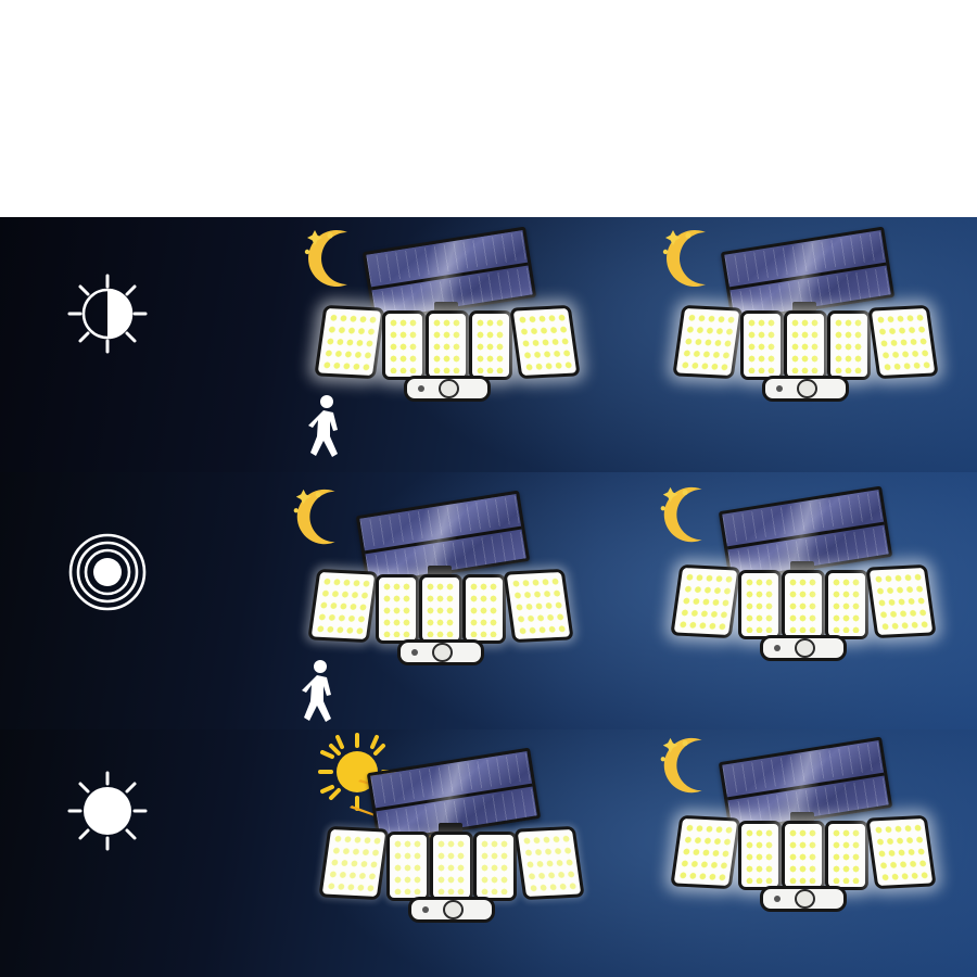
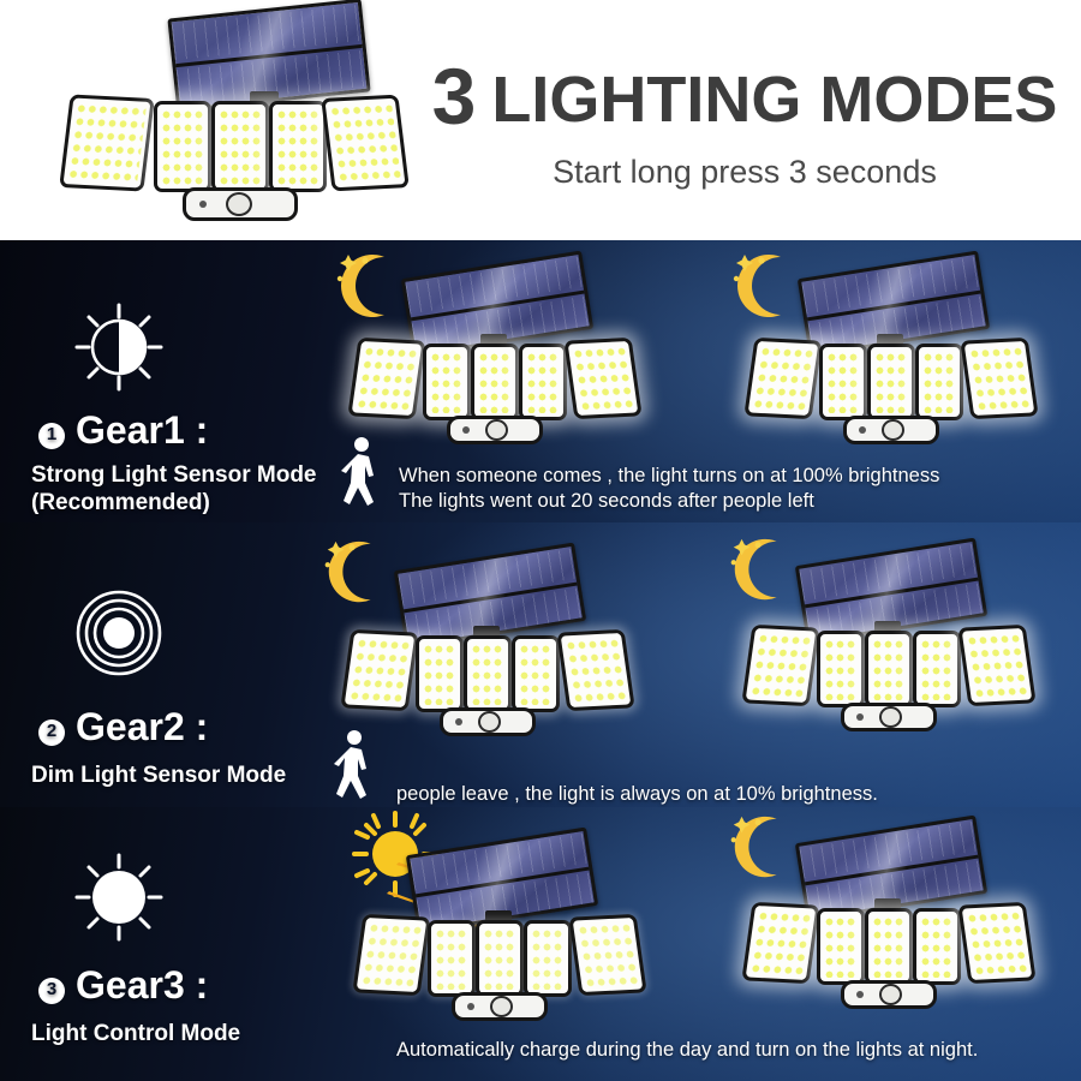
+ 3 LIGHTING MODES
+ Start long press 3 seconds
+ 1 Gear1 :
+ Strong Light Sensor Mode
+ (Recommended)
+ When someone comes , the light turns on at 100% brightness
+ The lights went out 20 seconds after people left
+ 2 Gear2 :
+ Dim Light Sensor Mode
+ people leave , the light is always on at 10% brightness.
+ 3 Gear3 :
+ Light Control Mode
+ Automatically charge during the day and turn on the lights at night.
